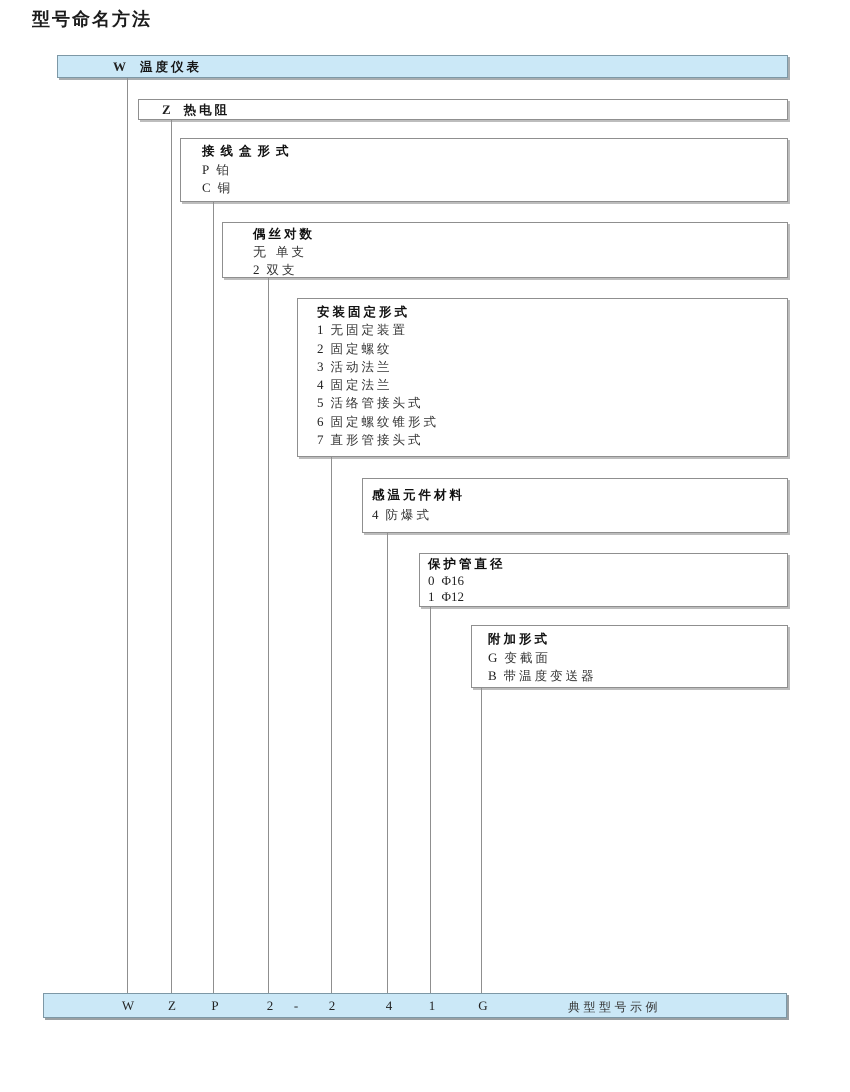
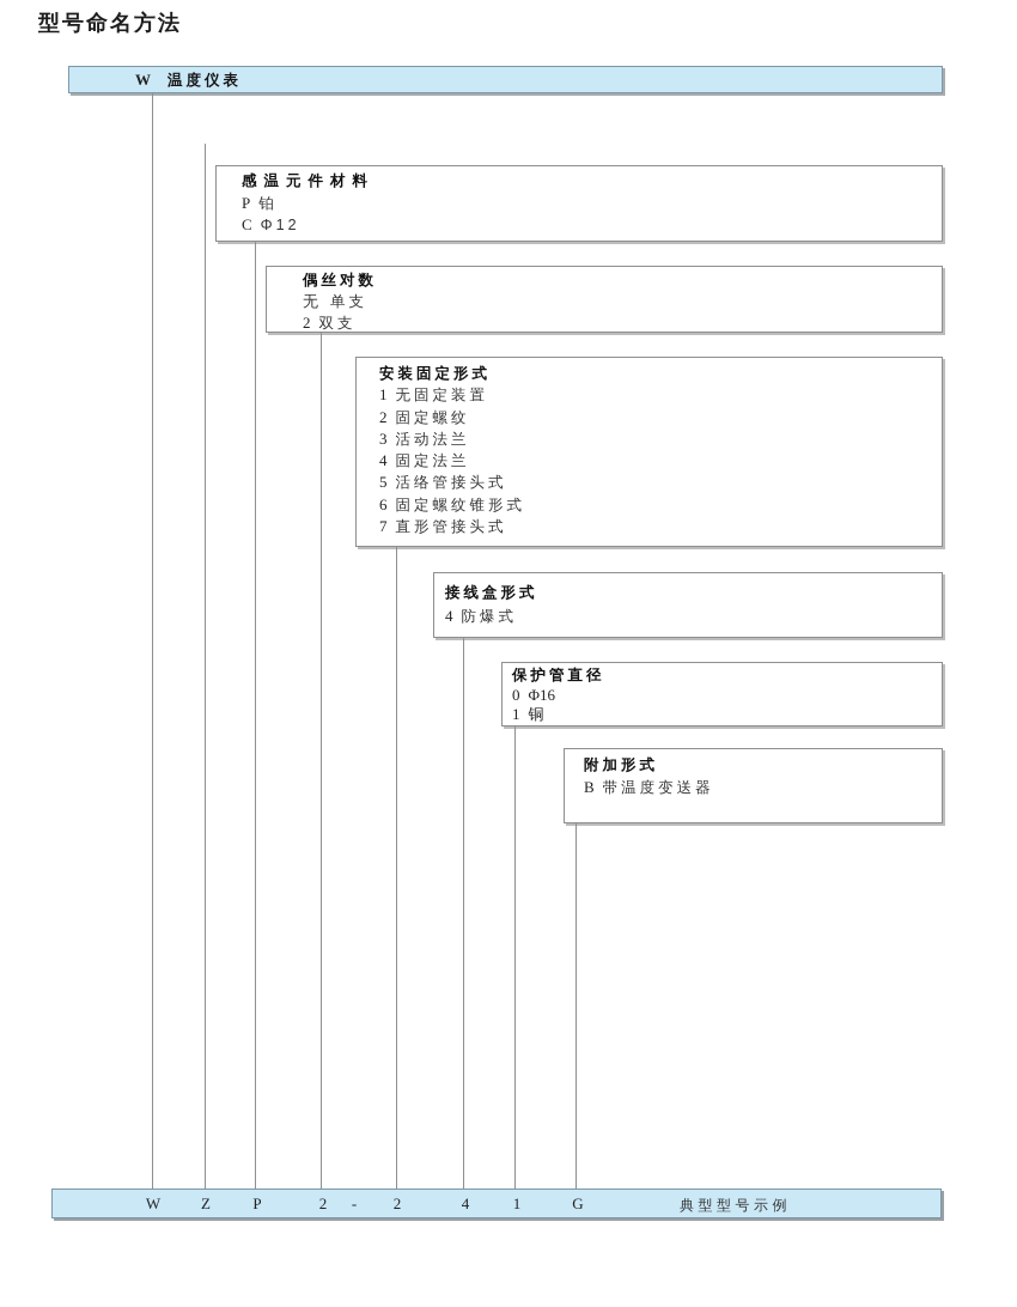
  型号命名方法
  W 温度仪表
- Z 热电阻
- 接线盒形式
+ 感温元件材料
  P 铂
- C 铜
+ C Φ12
  偶丝对数
  无 单支
  2 双支
  安装固定形式
  1 无固定装置
  2 固定螺纹
  3 活动法兰
  4 固定法兰
  5 活络管接头式
  6 固定螺纹锥形式
  7 直形管接头式
- 感温元件材料
+ 接线盒形式
  4 防爆式
  保护管直径
  0 Φ16
- 1 Φ12
+ 1 铜
  附加形式
- G 变截面
  B 带温度变送器
  W
  Z
  P
  2
  -
  2
  4
  1
  G
  典型型号示例
